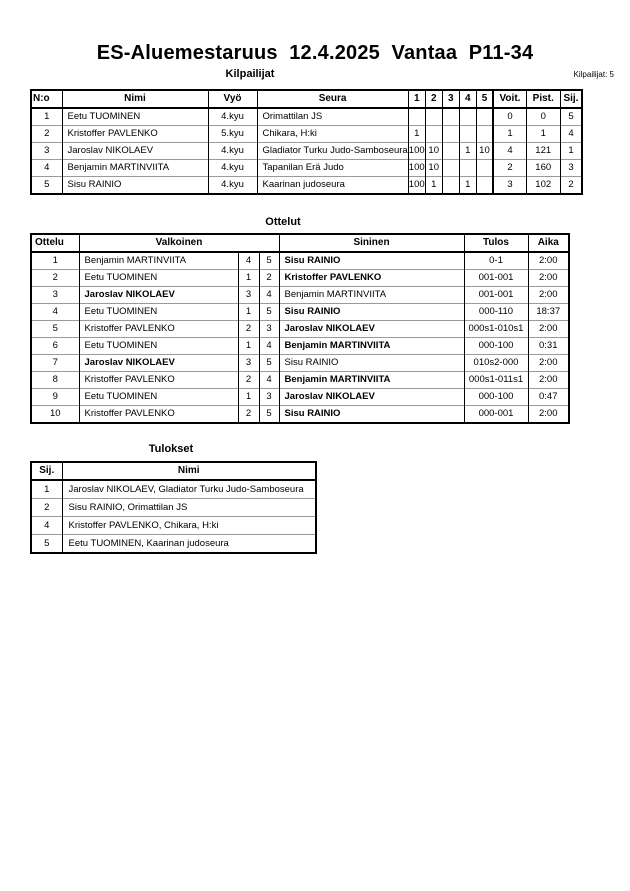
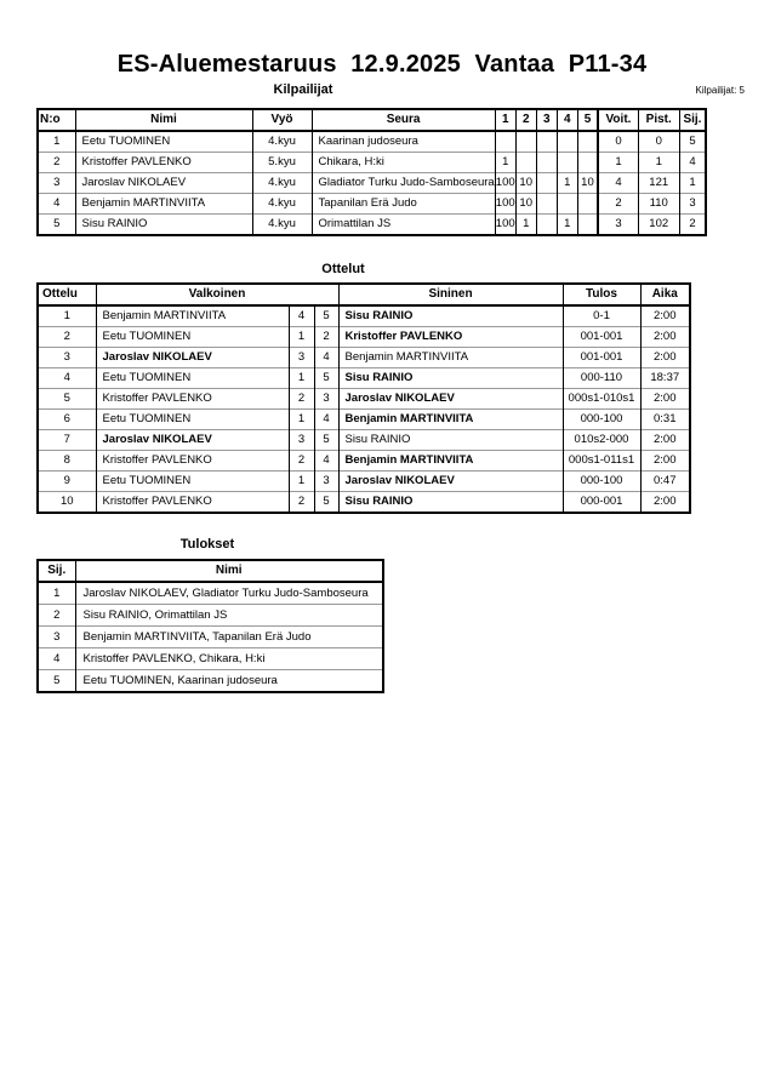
- ES-Aluemestaruus 12.4.2025 Vantaa P11-34
+ ES-Aluemestaruus 12.9.2025 Vantaa P11-34
  Kilpailijat
  Kilpailijat: 5
  N:o	Nimi	Vyö	Seura	1	2	3	4	5	Voit.	Pist.	Sij.
- 1	Eetu TUOMINEN	4.kyu	Orimattilan JS						0	0	5
+ 1	Eetu TUOMINEN	4.kyu	Kaarinan judoseura						0	0	5
  2	Kristoffer PAVLENKO	5.kyu	Chikara, H:ki	1					1	1	4
  3	Jaroslav NIKOLAEV	4.kyu	Gladiator Turku Judo-Samboseura	100	10		1	10	4	121	1
- 4	Benjamin MARTINVIITA	4.kyu	Tapanilan Erä Judo	100	10				2	160	3
+ 4	Benjamin MARTINVIITA	4.kyu	Tapanilan Erä Judo	100	10				2	110	3
- 5	Sisu RAINIO	4.kyu	Kaarinan judoseura	100	1		1		3	102	2
+ 5	Sisu RAINIO	4.kyu	Orimattilan JS	100	1		1		3	102	2
  Ottelut
  Ottelu	Valkoinen	Sininen	Tulos	Aika
  1	Benjamin MARTINVIITA	4	5	Sisu RAINIO	0-1	2:00
  2	Eetu TUOMINEN	1	2	Kristoffer PAVLENKO	001-001	2:00
  3	Jaroslav NIKOLAEV	3	4	Benjamin MARTINVIITA	001-001	2:00
  4	Eetu TUOMINEN	1	5	Sisu RAINIO	000-110	18:37
  5	Kristoffer PAVLENKO	2	3	Jaroslav NIKOLAEV	000s1-010s1	2:00
  6	Eetu TUOMINEN	1	4	Benjamin MARTINVIITA	000-100	0:31
  7	Jaroslav NIKOLAEV	3	5	Sisu RAINIO	010s2-000	2:00
  8	Kristoffer PAVLENKO	2	4	Benjamin MARTINVIITA	000s1-011s1	2:00
  9	Eetu TUOMINEN	1	3	Jaroslav NIKOLAEV	000-100	0:47
  10	Kristoffer PAVLENKO	2	5	Sisu RAINIO	000-001	2:00
  Tulokset
  Sij.	Nimi
  1	Jaroslav NIKOLAEV, Gladiator Turku Judo-Samboseura
  2	Sisu RAINIO, Orimattilan JS
+ 3	Benjamin MARTINVIITA, Tapanilan Erä Judo
  4	Kristoffer PAVLENKO, Chikara, H:ki
  5	Eetu TUOMINEN, Kaarinan judoseura
